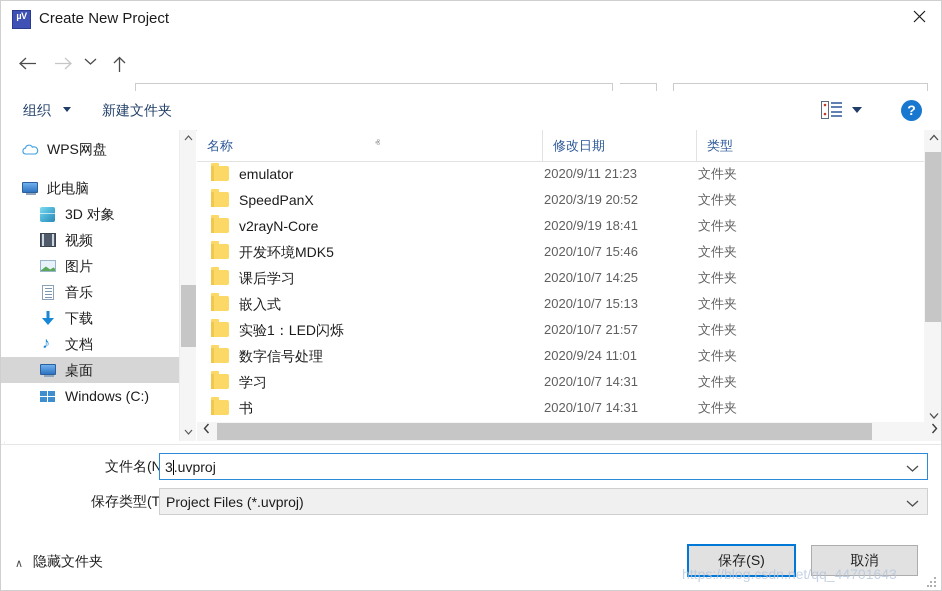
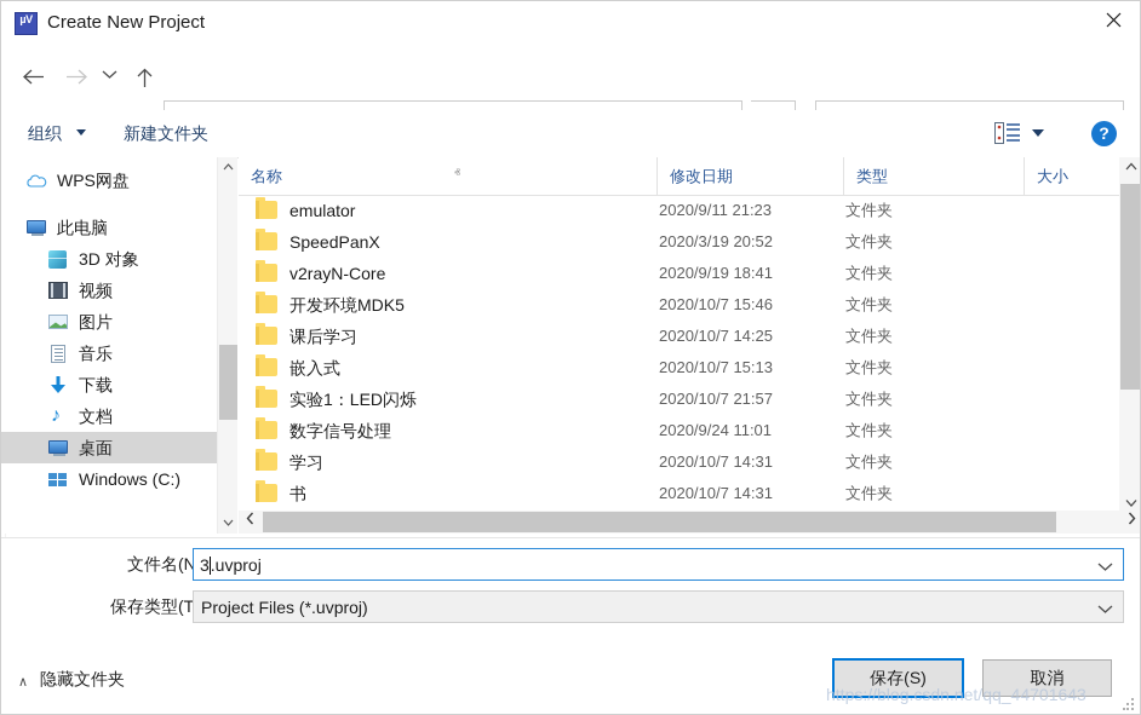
  µV
  Create New Project
  组织
  新建文件夹
  ?
  WPS网盘
  此电脑
  3D 对象
  视频
  图片
  音乐
  下载
  ♪
  文档
  桌面
  Windows (C:)
  名称
  ⱏ
  修改日期
  类型
+ 大小
  emulator
  2020/9/11 21:23
  文件夹
  SpeedPanX
  2020/3/19 20:52
  文件夹
  v2rayN-Core
  2020/9/19 18:41
  文件夹
  开发环境MDK5
  2020/10/7 15:46
  文件夹
  课后学习
  2020/10/7 14:25
  文件夹
  嵌入式
  2020/10/7 15:13
  文件夹
  实验1：LED闪烁
  2020/10/7 21:57
  文件夹
  数字信号处理
  2020/9/24 11:01
  文件夹
  学习
  2020/10/7 14:31
  文件夹
  书
  2020/10/7 14:31
  文件夹
  文件名(N
  3.uvproj
  保存类型(T
  Project Files (*.uvproj)
  ∧
  隐藏文件夹
  保存(S)
  取消
  https://blog.csdn.net/qq_44701643
